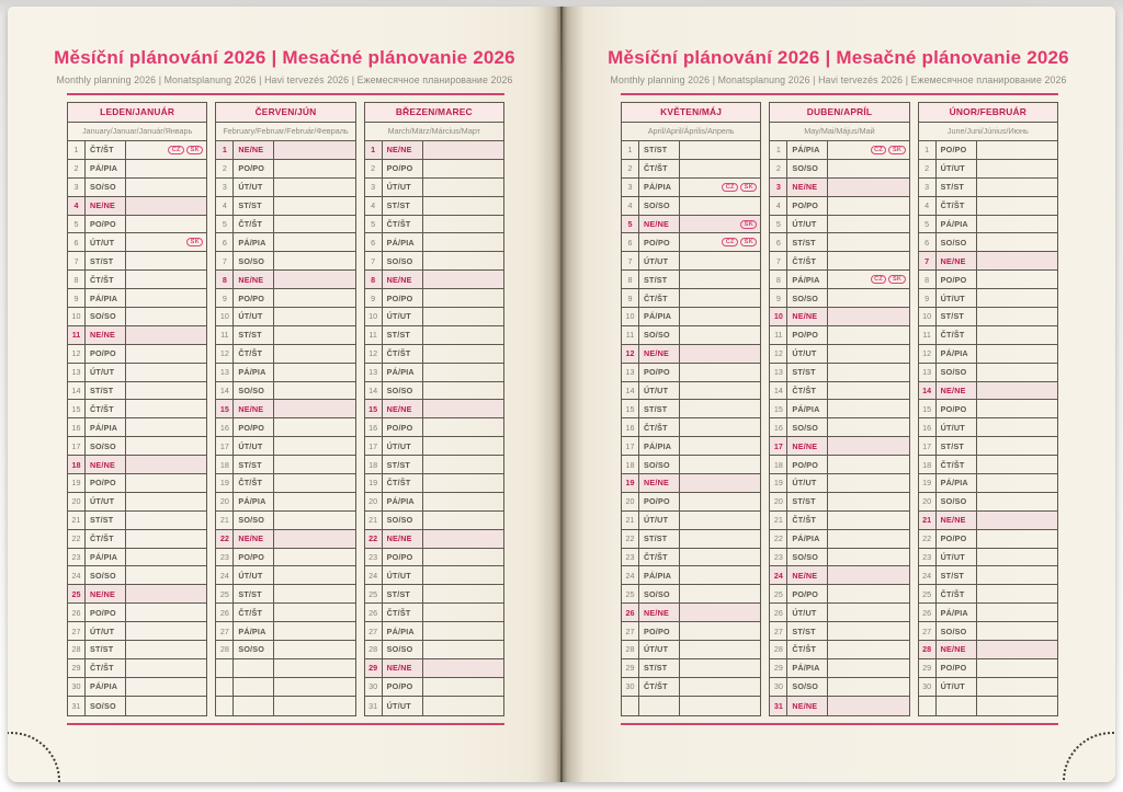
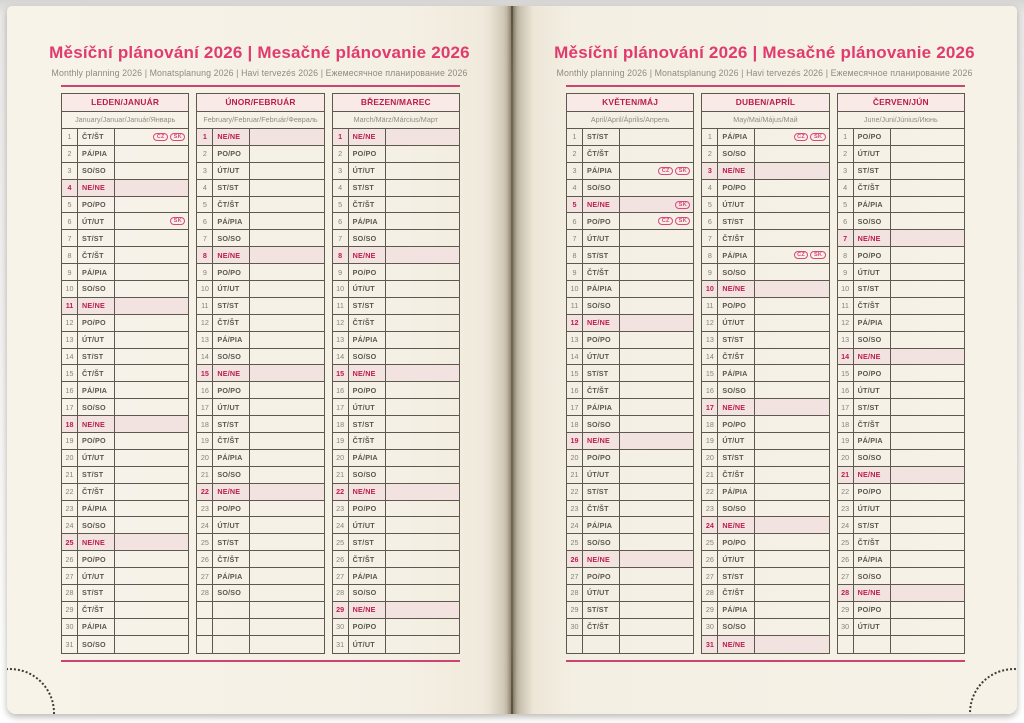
  Měsíční plánování 2026 | Mesačné plánovanie 2026
  Monthly planning 2026 | Monatsplanung 2026 | Havi tervezés 2026 | Ежемесячное планирование 2026
  LEDEN/JANUÁR
  January/Januar/Január/Январь
  1
  ČT/ŠT
  2
  PÁ/PIA
  3
  SO/SO
  4
  NE/NE
  5
  PO/PO
  6
  ÚT/UT
  7
  ST/ST
  8
  ČT/ŠT
  9
  PÁ/PIA
  10
  SO/SO
  11
  NE/NE
  12
  PO/PO
  13
  ÚT/UT
  14
  ST/ST
  15
  ČT/ŠT
  16
  PÁ/PIA
  17
  SO/SO
  18
  NE/NE
  19
  PO/PO
  20
  ÚT/UT
  21
  ST/ST
  22
  ČT/ŠT
  23
  PÁ/PIA
  24
  SO/SO
  25
  NE/NE
  26
  PO/PO
  27
  ÚT/UT
  28
  ST/ST
  29
  ČT/ŠT
  30
  PÁ/PIA
  31
  SO/SO
- ČERVEN/JÚN
+ ÚNOR/FEBRUÁR
  February/Februar/Február/Февраль
  1
  NE/NE
  2
  PO/PO
  3
  ÚT/UT
  4
  ST/ST
  5
  ČT/ŠT
  6
  PÁ/PIA
  7
  SO/SO
  8
  NE/NE
  9
  PO/PO
  10
  ÚT/UT
  11
  ST/ST
  12
  ČT/ŠT
  13
  PÁ/PIA
  14
  SO/SO
  15
  NE/NE
  16
  PO/PO
  17
  ÚT/UT
  18
  ST/ST
  19
  ČT/ŠT
  20
  PÁ/PIA
  21
  SO/SO
  22
  NE/NE
  23
  PO/PO
  24
  ÚT/UT
  25
  ST/ST
  26
  ČT/ŠT
  27
  PÁ/PIA
  28
  SO/SO
  BŘEZEN/MAREC
  March/März/Március/Март
  1
  NE/NE
  2
  PO/PO
  3
  ÚT/UT
  4
  ST/ST
  5
  ČT/ŠT
  6
  PÁ/PIA
  7
  SO/SO
  8
  NE/NE
  9
  PO/PO
  10
  ÚT/UT
  11
  ST/ST
  12
  ČT/ŠT
  13
  PÁ/PIA
  14
  SO/SO
  15
  NE/NE
  16
  PO/PO
  17
  ÚT/UT
  18
  ST/ST
  19
  ČT/ŠT
  20
  PÁ/PIA
  21
  SO/SO
  22
  NE/NE
  23
  PO/PO
  24
  ÚT/UT
  25
  ST/ST
  26
  ČT/ŠT
  27
  PÁ/PIA
  28
  SO/SO
  29
  NE/NE
  30
  PO/PO
  31
  ÚT/UT
  Měsíční plánování 2026 | Mesačné plánovanie 2026
  Monthly planning 2026 | Monatsplanung 2026 | Havi tervezés 2026 | Ежемесячное планирование 2026
  KVĚTEN/MÁJ
  April/April/Április/Апрель
  1
  ST/ST
  2
  ČT/ŠT
  3
  PÁ/PIA
  4
  SO/SO
  5
  NE/NE
  6
  PO/PO
  7
  ÚT/UT
  8
  ST/ST
  9
  ČT/ŠT
  10
  PÁ/PIA
  11
  SO/SO
  12
  NE/NE
  13
  PO/PO
  14
  ÚT/UT
  15
  ST/ST
  16
  ČT/ŠT
  17
  PÁ/PIA
  18
  SO/SO
  19
  NE/NE
  20
  PO/PO
  21
  ÚT/UT
  22
  ST/ST
  23
  ČT/ŠT
  24
  PÁ/PIA
  25
  SO/SO
  26
  NE/NE
  27
  PO/PO
  28
  ÚT/UT
  29
  ST/ST
  30
  ČT/ŠT
  DUBEN/APRÍL
  May/Mai/Május/Май
  1
  PÁ/PIA
  2
  SO/SO
  3
  NE/NE
  4
  PO/PO
  5
  ÚT/UT
  6
  ST/ST
  7
  ČT/ŠT
  8
  PÁ/PIA
  9
  SO/SO
  10
  NE/NE
  11
  PO/PO
  12
  ÚT/UT
  13
  ST/ST
  14
  ČT/ŠT
  15
  PÁ/PIA
  16
  SO/SO
  17
  NE/NE
  18
  PO/PO
  19
  ÚT/UT
  20
  ST/ST
  21
  ČT/ŠT
  22
  PÁ/PIA
  23
  SO/SO
  24
  NE/NE
  25
  PO/PO
  26
  ÚT/UT
  27
  ST/ST
  28
  ČT/ŠT
  29
  PÁ/PIA
  30
  SO/SO
  31
  NE/NE
- ÚNOR/FEBRUÁR
+ ČERVEN/JÚN
  June/Juni/Június/Июнь
  1
  PO/PO
  2
  ÚT/UT
  3
  ST/ST
  4
  ČT/ŠT
  5
  PÁ/PIA
  6
  SO/SO
  7
  NE/NE
  8
  PO/PO
  9
  ÚT/UT
  10
  ST/ST
  11
  ČT/ŠT
  12
  PÁ/PIA
  13
  SO/SO
  14
  NE/NE
  15
  PO/PO
  16
  ÚT/UT
  17
  ST/ST
  18
  ČT/ŠT
  19
  PÁ/PIA
  20
  SO/SO
  21
  NE/NE
  22
  PO/PO
  23
  ÚT/UT
  24
  ST/ST
  25
  ČT/ŠT
  26
  PÁ/PIA
  27
  SO/SO
  28
  NE/NE
  29
  PO/PO
  30
  ÚT/UT
